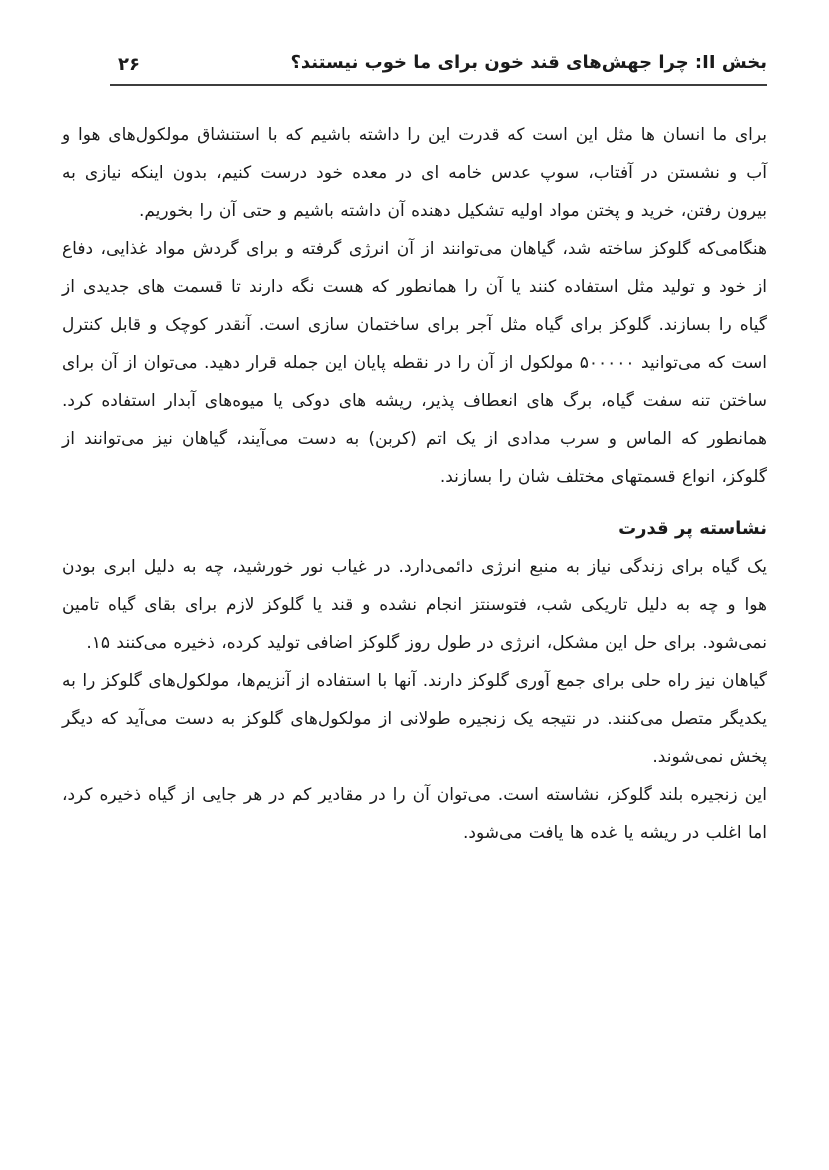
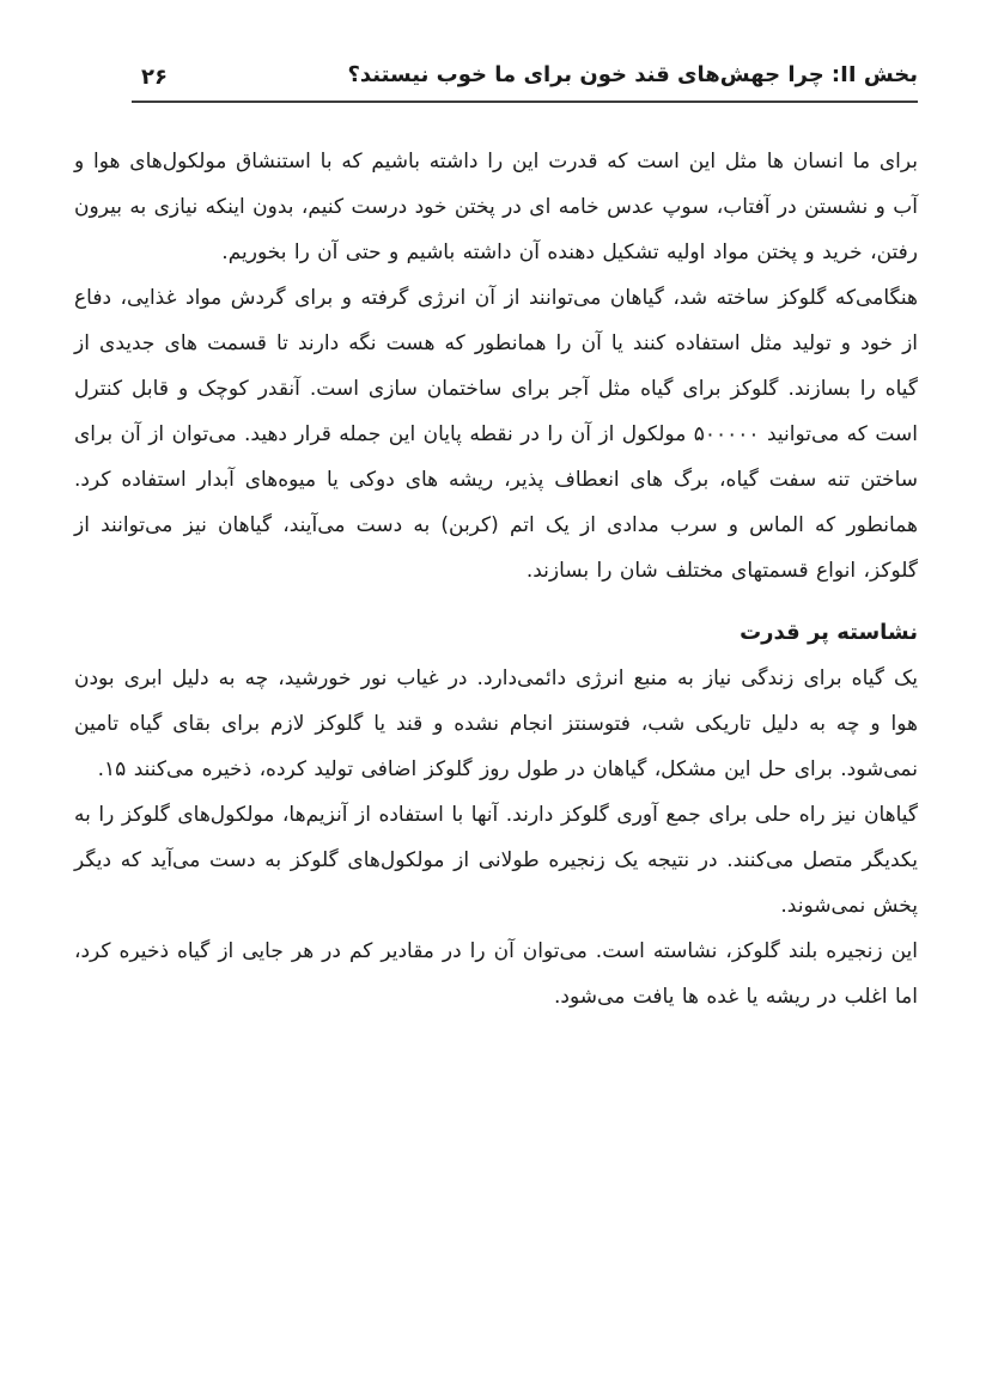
  بخش II: چرا جهش‌های قند خون برای ما خوب نیستند؟
  ۲۶
- برای ما انسان ها مثل این است که قدرت این را داشته باشیم که با استنشاق مولکول‌های هوا و آب و نشستن در آفتاب، سوپ عدس خامه ای در معده خود درست کنیم، بدون اینکه نیازی به بیرون رفتن، خرید و پختن مواد اولیه تشکیل دهنده آن داشته باشیم و حتی آن را بخوریم.
+ برای ما انسان ها مثل این است که قدرت این را داشته باشیم که با استنشاق مولکول‌های هوا و آب و نشستن در آفتاب، سوپ عدس خامه ای در پختن خود درست کنیم، بدون اینکه نیازی به بیرون رفتن، خرید و پختن مواد اولیه تشکیل دهنده آن داشته باشیم و حتی آن را بخوریم.
  هنگامی‌که گلوکز ساخته شد، گیاهان می‌توانند از آن انرژی گرفته و برای گردش مواد غذایی، دفاع از خود و تولید مثل استفاده کنند یا آن را همانطور که هست نگه دارند تا قسمت های جدیدی از گیاه را بسازند. گلوکز برای گیاه مثل آجر برای ساختمان سازی است. آنقدر کوچک و قابل کنترل است که می‌توانید ۵۰۰۰۰۰ مولکول از آن را در نقطه پایان این جمله قرار دهید. می‌توان از آن برای ساختن تنه سفت گیاه، برگ های انعطاف پذیر، ریشه های دوکی یا میوه‌های آبدار استفاده کرد. همانطور که الماس و سرب مدادی از یک اتم (کربن) به دست می‌آیند، گیاهان نیز می‌توانند از گلوکز، انواع قسمتهای مختلف شان را بسازند.
  نشاسته پر قدرت
- یک گیاه برای زندگی نیاز به منبع انرژی دائمی‌دارد. در غیاب نور خورشید، چه به دلیل ابری بودن هوا و چه به دلیل تاریکی شب، فتوسنتز انجام نشده و قند یا گلوکز لازم برای بقای گیاه تامین نمی‌شود. برای حل این مشکل، انرژی در طول روز گلوکز اضافی تولید کرده، ذخیره می‌کنند ۱۵.
+ یک گیاه برای زندگی نیاز به منبع انرژی دائمی‌دارد. در غیاب نور خورشید، چه به دلیل ابری بودن هوا و چه به دلیل تاریکی شب، فتوسنتز انجام نشده و قند یا گلوکز لازم برای بقای گیاه تامین نمی‌شود. برای حل این مشکل، گیاهان در طول روز گلوکز اضافی تولید کرده، ذخیره می‌کنند ۱۵.
  گیاهان نیز راه حلی برای جمع آوری گلوکز دارند. آنها با استفاده از آنزیم‌ها، مولکول‌های گلوکز را به یکدیگر متصل می‌کنند. در نتیجه یک زنجیره طولانی از مولکول‌های گلوکز به دست می‌آید که دیگر پخش نمی‌شوند.
  این زنجیره بلند گلوکز، نشاسته است. می‌توان آن را در مقادیر کم در هر جایی از گیاه ذخیره کرد، اما اغلب در ریشه یا غده ها یافت می‌شود.
